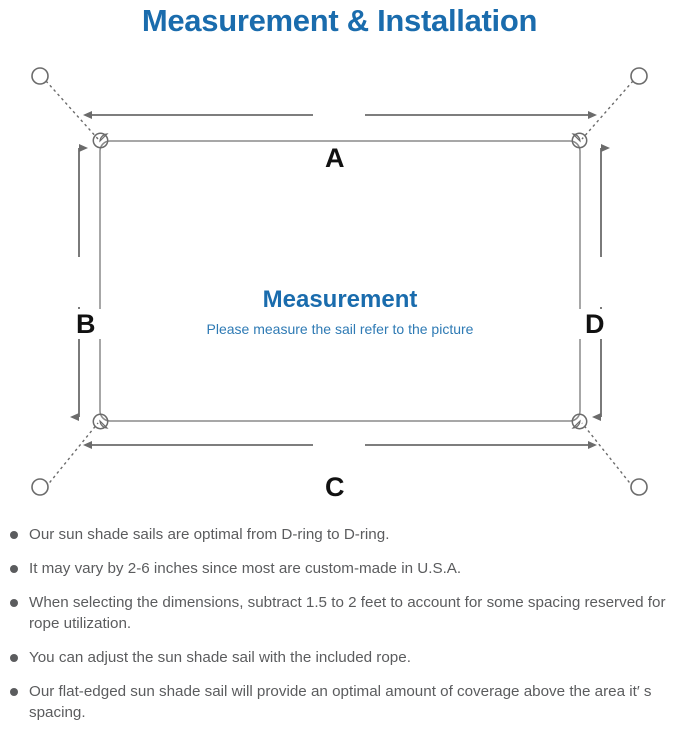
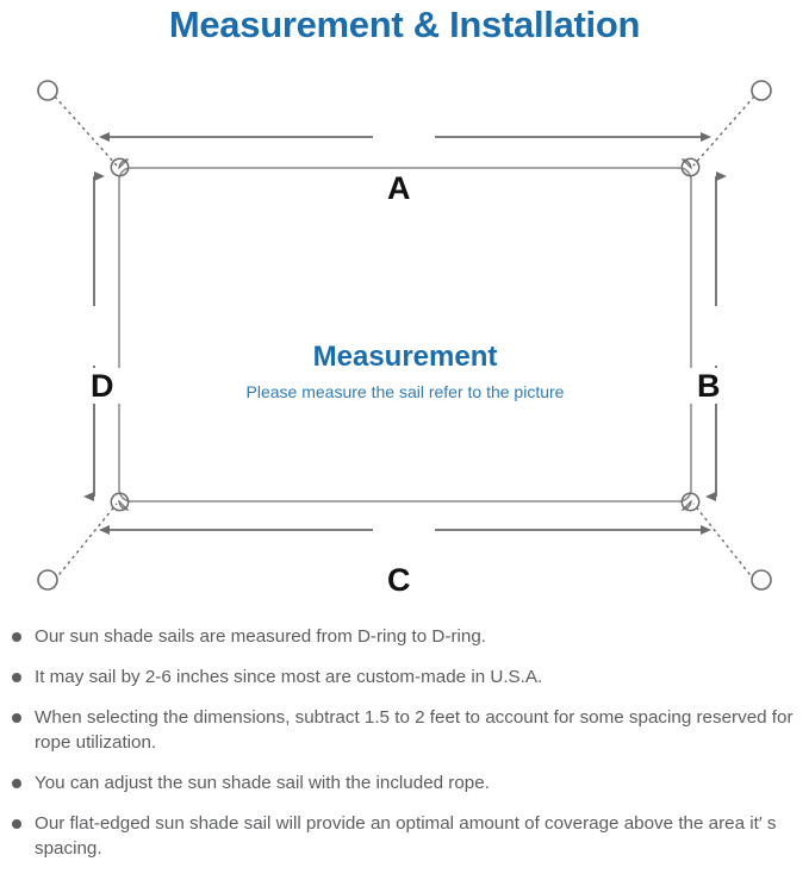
  Measurement & Installation
  Measurement
  Please measure the sail refer to the picture
  A
- D
+ B
  C
- B
+ D
- Our sun shade sails are optimal from D-ring to D-ring.
+ Our sun shade sails are measured from D-ring to D-ring.
- It may vary by 2-6 inches since most are custom-made in U.S.A.
+ It may sail by 2-6 inches since most are custom-made in U.S.A.
  When selecting the dimensions, subtract 1.5 to 2 feet to account for some spacing reserved for rope utilization.
  You can adjust the sun shade sail with the included rope.
  Our flat-edged sun shade sail will provide an optimal amount of coverage above the area it′ s spacing.
